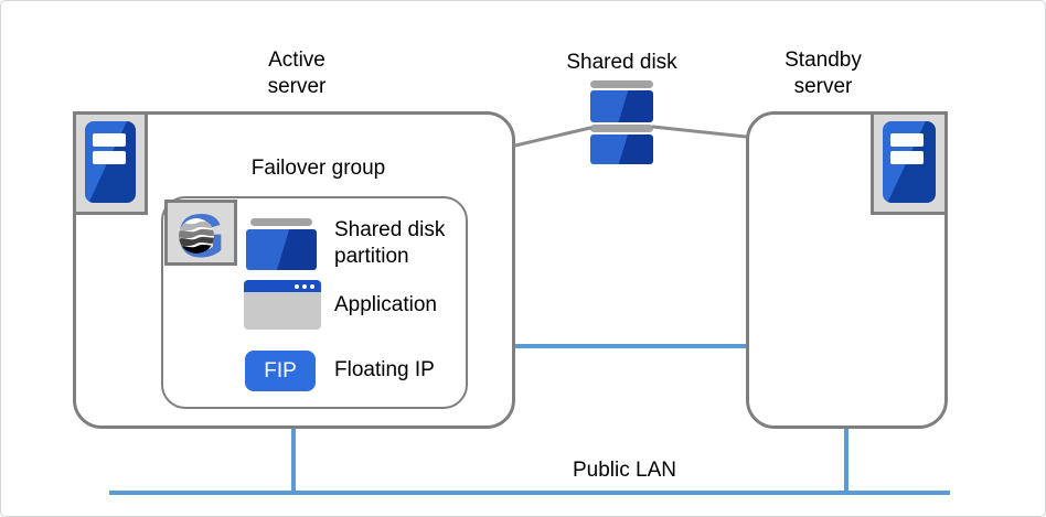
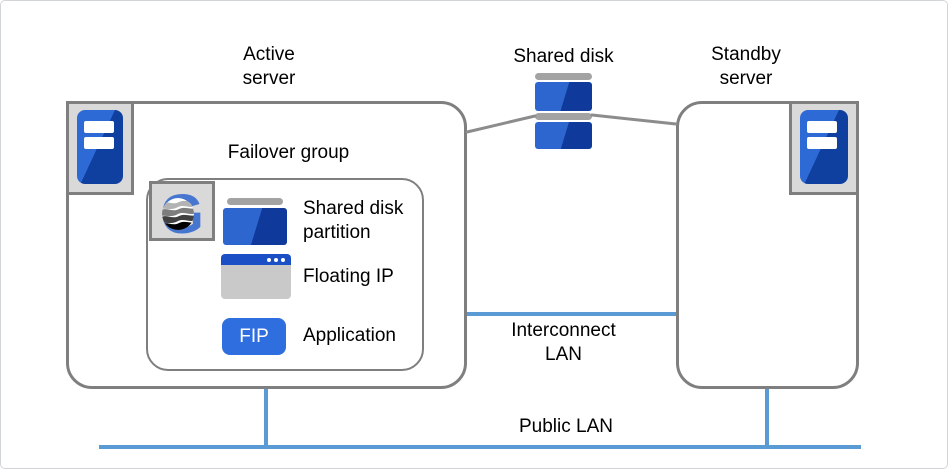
  Active
  server
  Shared disk
  Standby
  server
  Failover group
  Shared disk
  partition
- Application
+ Floating IP
  FIP
- Floating IP
+ Application
+ Interconnect
+ LAN
  Public LAN
